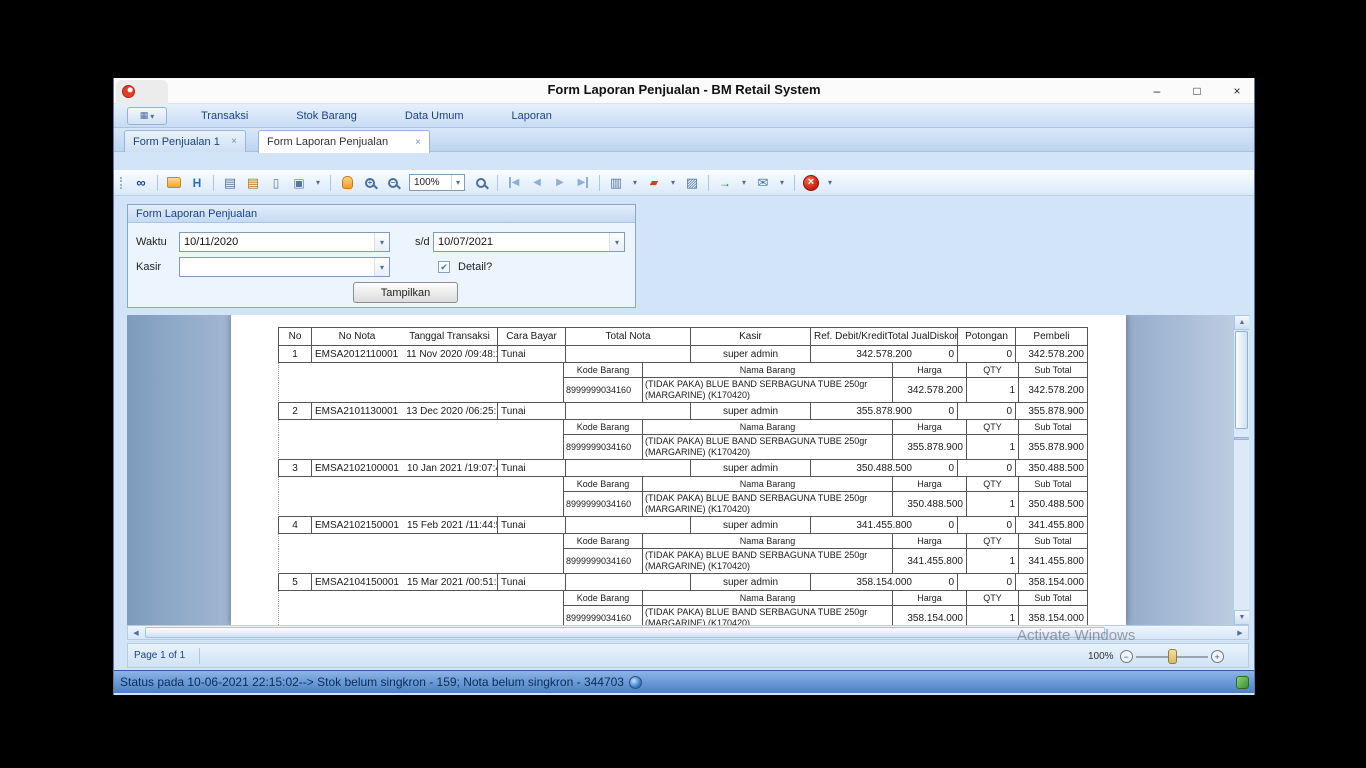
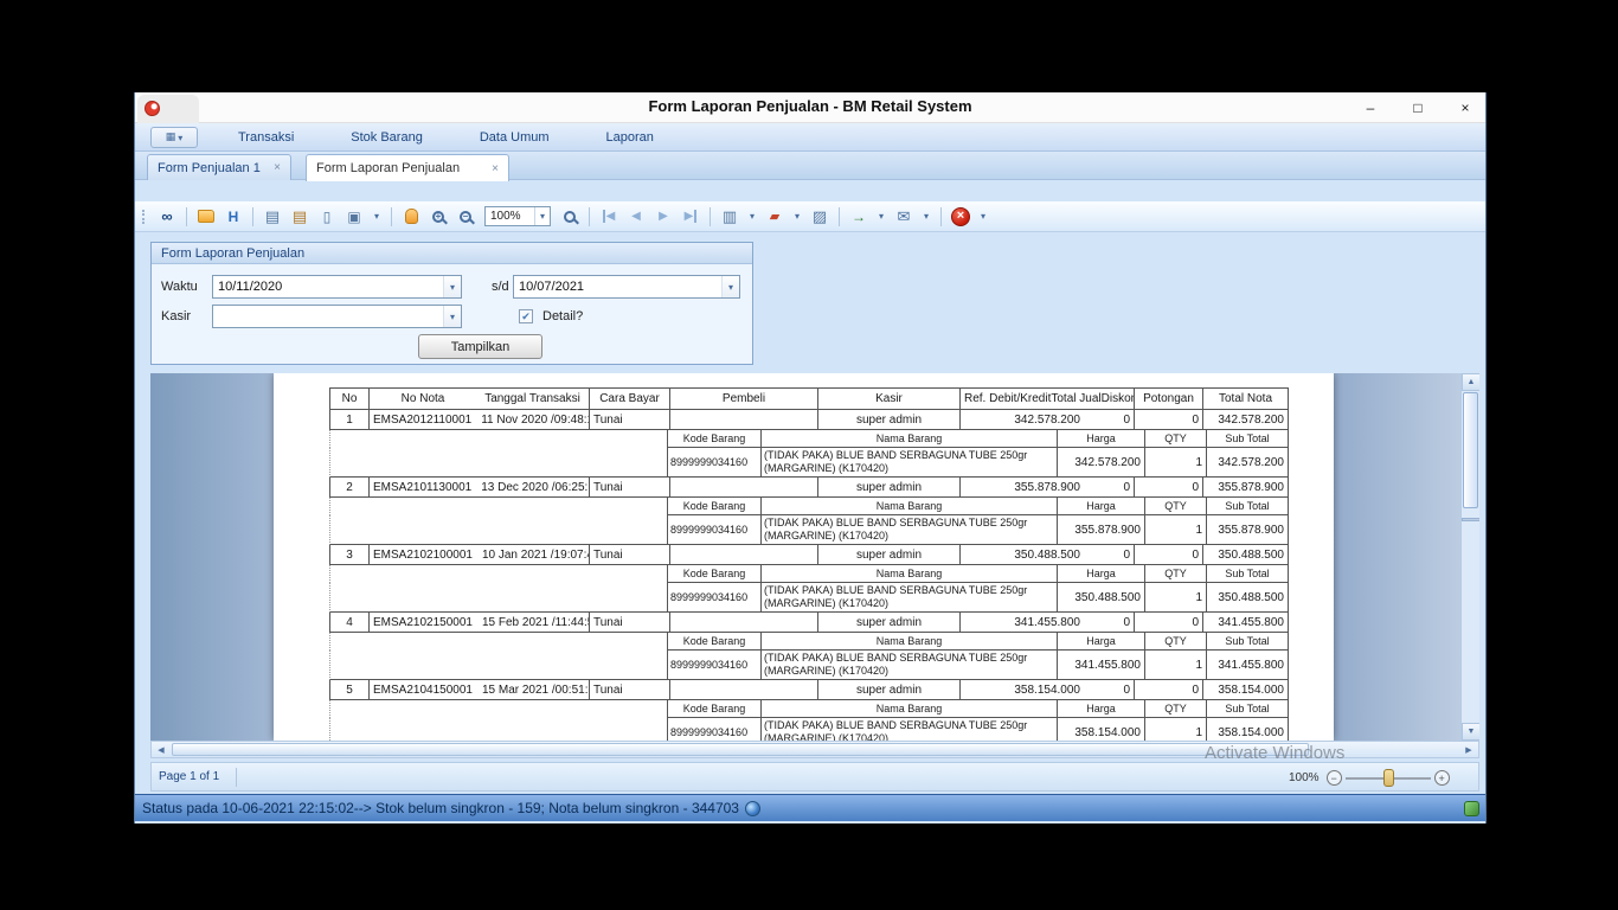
  Form Laporan Penjualan - BM Retail System
  –
  □
  ×
  ▦
  Transaksi
  Stok Barang
  Data Umum
  Laporan
  Form Penjualan 1
  ×
  Form Laporan Penjualan
  ×
  +
  −
  100%
  Form Laporan Penjualan
  Waktu
  10/11/2020
  s/d
  10/07/2021
  Kasir
  Detail?
  Tampilkan
  No
  No Nota
  Tanggal Transaksi
  Cara Bayar
- Total Nota
+ Pembeli
  Kasir
  Ref. Debit/Kredit
  Total Jual
  Disko
  Potongan
- Pembeli
+ Total Nota
  1
  EMSA2012110001
  11 Nov 2020 /09:48:
  Tunai
  super admin
  342.578.200
  0
  0
  342.578.200
  Kode Barang
  Nama Barang
  Harga
  QTY
  Sub Total
  8999999034160
  (TIDAK PAKA) BLUE BAND SERBAGUNA TUBE 250gr (MARGARINE) (K170420)
  342.578.200
  1
  342.578.200
  2
  EMSA2101130001
  13 Dec 2020 /06:25:
  Tunai
  super admin
  355.878.900
  0
  0
  355.878.900
  Kode Barang
  Nama Barang
  Harga
  QTY
  Sub Total
  8999999034160
  (TIDAK PAKA) BLUE BAND SERBAGUNA TUBE 250gr (MARGARINE) (K170420)
  355.878.900
  1
  355.878.900
  3
  EMSA2102100001
  10 Jan 2021 /19:07:
  Tunai
  super admin
  350.488.500
  0
  0
  350.488.500
  Kode Barang
  Nama Barang
  Harga
  QTY
  Sub Total
  8999999034160
  (TIDAK PAKA) BLUE BAND SERBAGUNA TUBE 250gr (MARGARINE) (K170420)
  350.488.500
  1
  350.488.500
  4
  EMSA2102150001
  15 Feb 2021 /11:44:
  Tunai
  super admin
  341.455.800
  0
  0
  341.455.800
  Kode Barang
  Nama Barang
  Harga
  QTY
  Sub Total
  8999999034160
  (TIDAK PAKA) BLUE BAND SERBAGUNA TUBE 250gr (MARGARINE) (K170420)
  341.455.800
  1
  341.455.800
  5
  EMSA2104150001
  15 Mar 2021 /00:51:
  Tunai
  super admin
  358.154.000
  0
  0
  358.154.000
  Kode Barang
  Nama Barang
  Harga
  QTY
  Sub Total
  8999999034160
  (TIDAK PAKA) BLUE BAND SERBAGUNA TUBE 250gr (MARGARINE) (K170420)
  358.154.000
  1
  358.154.000
  Activate Windows
  Page 1 of 1
  100%
  −
  +
  Status pada 10-06-2021 22:15:02--> Stok belum singkron - 159; Nota belum singkron - 344703
